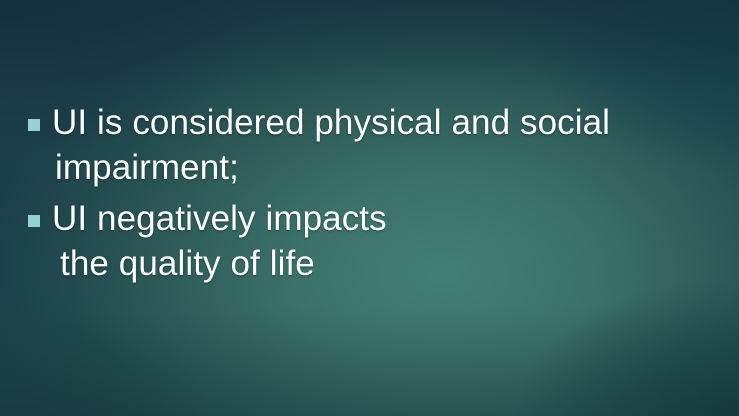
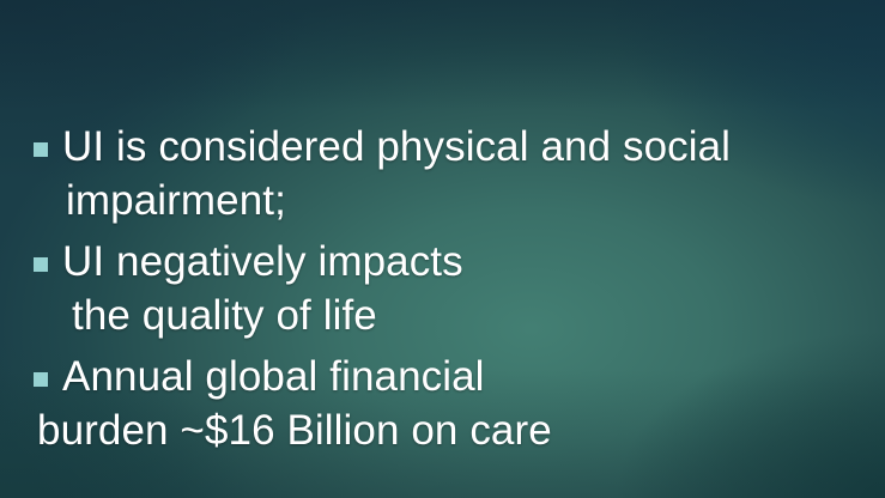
  UI is considered physical and social
  impairment;
  UI negatively impacts
  the quality of life
+ Annual global financial
+ burden ~$16 Billion on care
